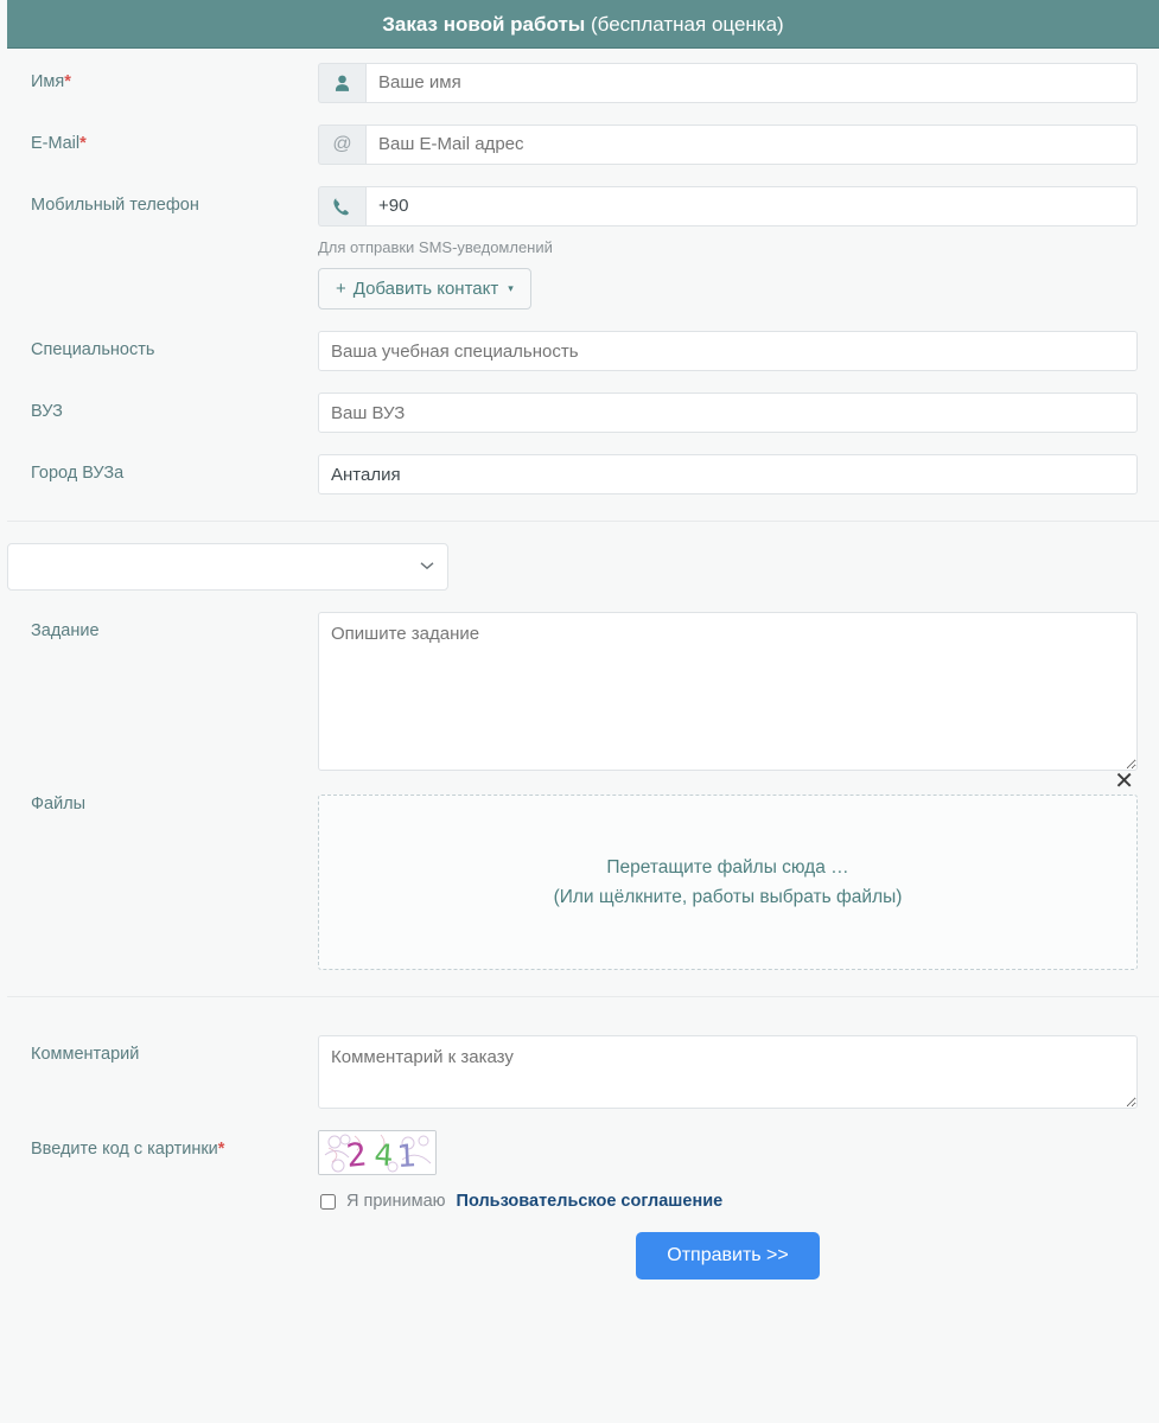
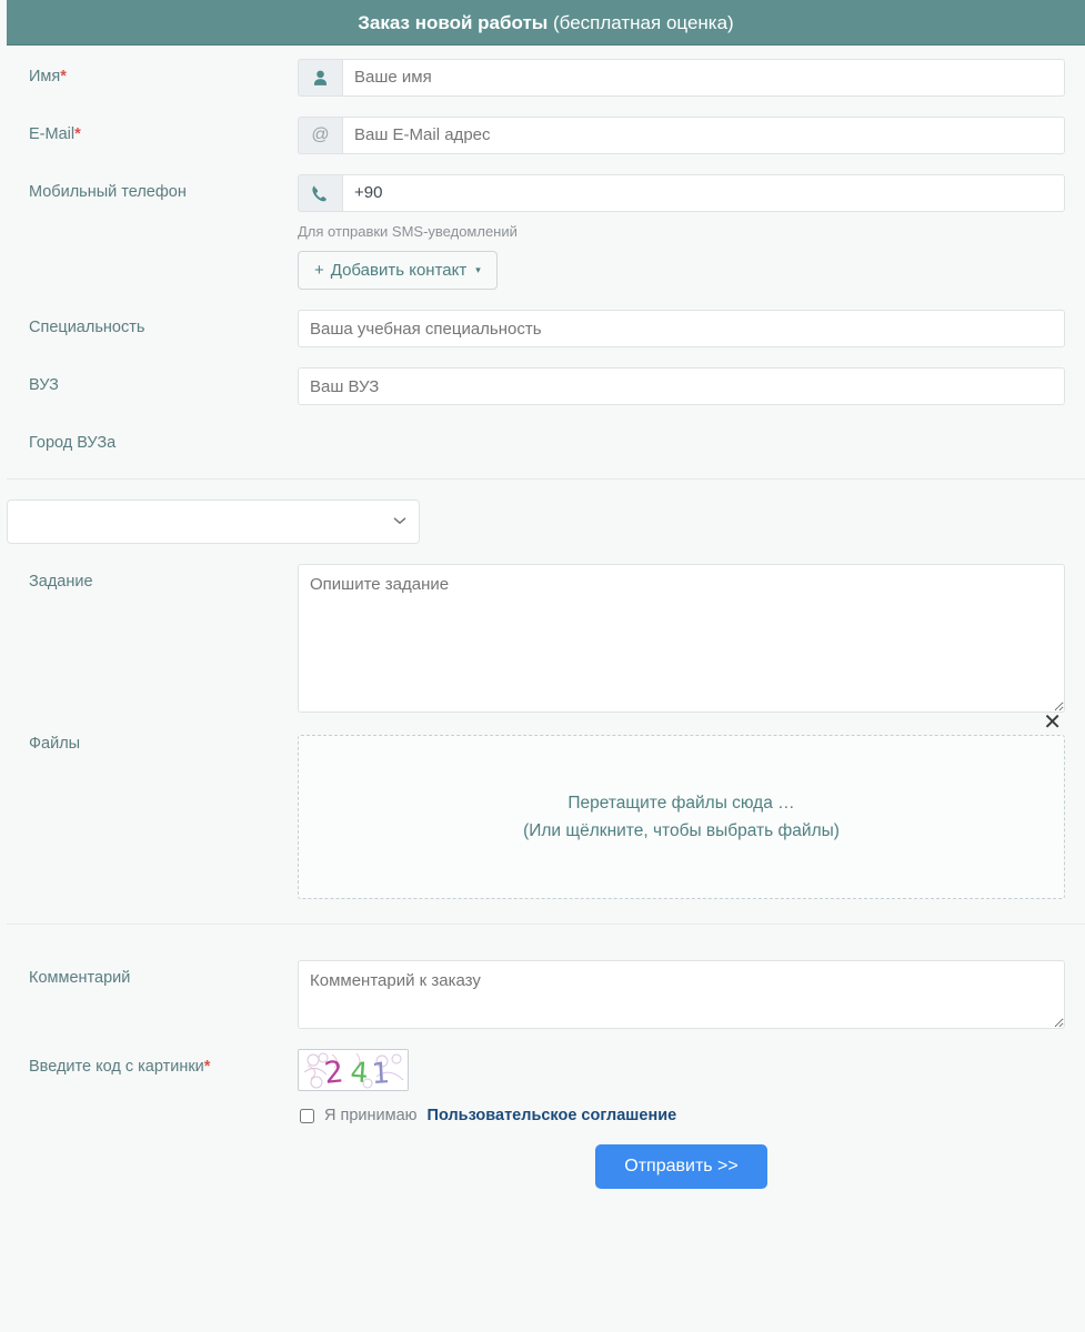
  Заказ новой работы (бесплатная оценка)
  Имя*
  Ваше имя
  E-Mail*
  @
  Ваш E-Mail адрес
  Мобильный телефон
  +90
  Для отправки SMS-уведомлений
  +
  Добавить контакт
  ▾
  Специальность
  Ваша учебная специальность
  ВУЗ
  Ваш ВУЗ
  Город ВУЗа
- Анталия
  Задание
  Опишите задание
  Файлы
  ✕
  Перетащите файлы сюда …
- (Или щёлкните, работы выбрать файлы)
+ (Или щёлкните, чтобы выбрать файлы)
  Комментарий
  Комментарий к заказу
  Введите код с картинки*
  Я принимаю
  Пользовательское соглашение
  Отправить >>
